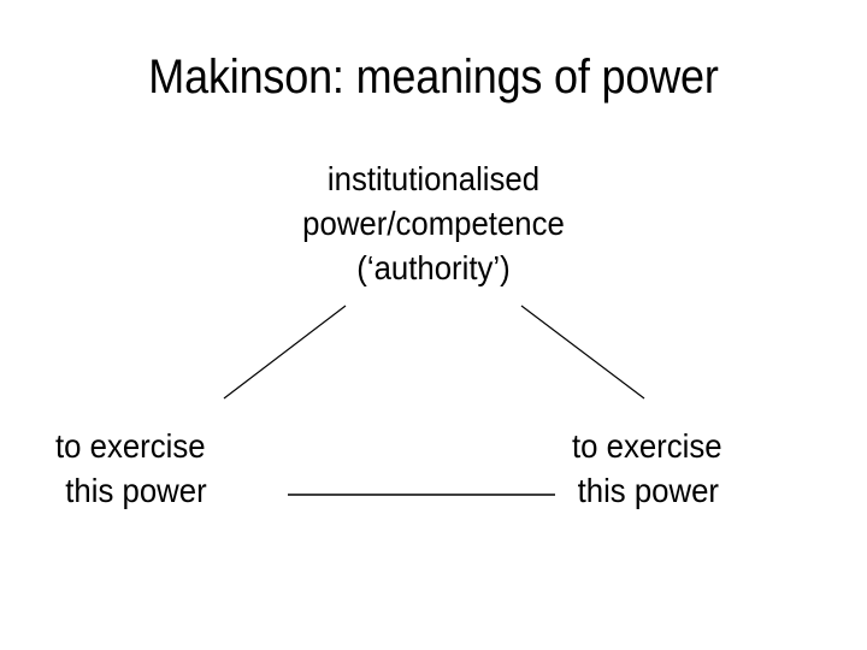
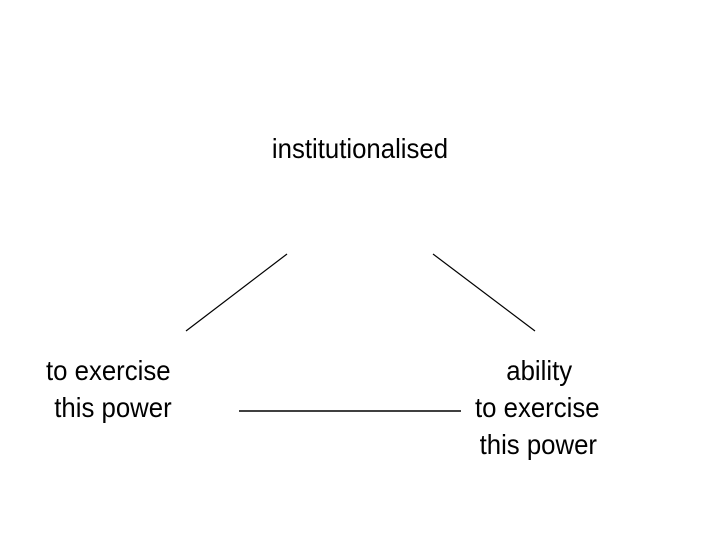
- Makinson: meanings of power
  institutionalised
- power/competence
- (‘authority’)
  to exercise
  this power
+ ability
  to exercise
  this power
